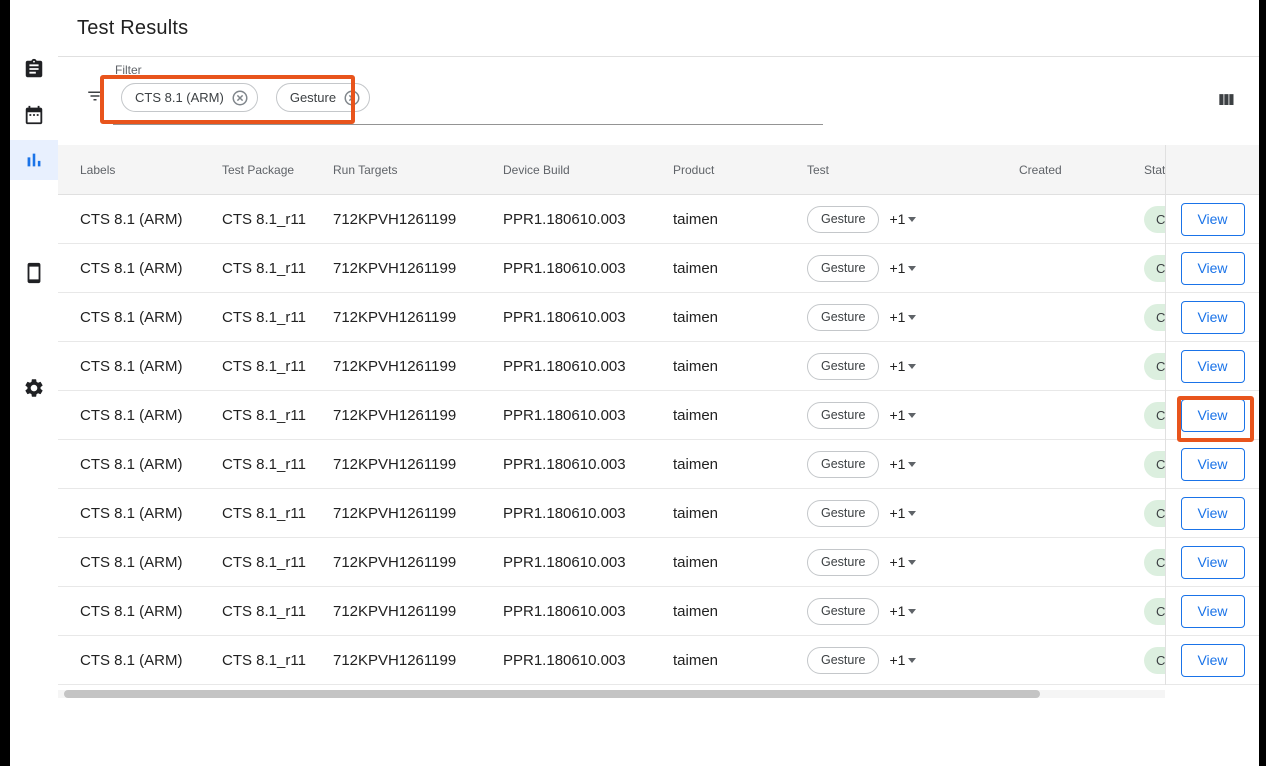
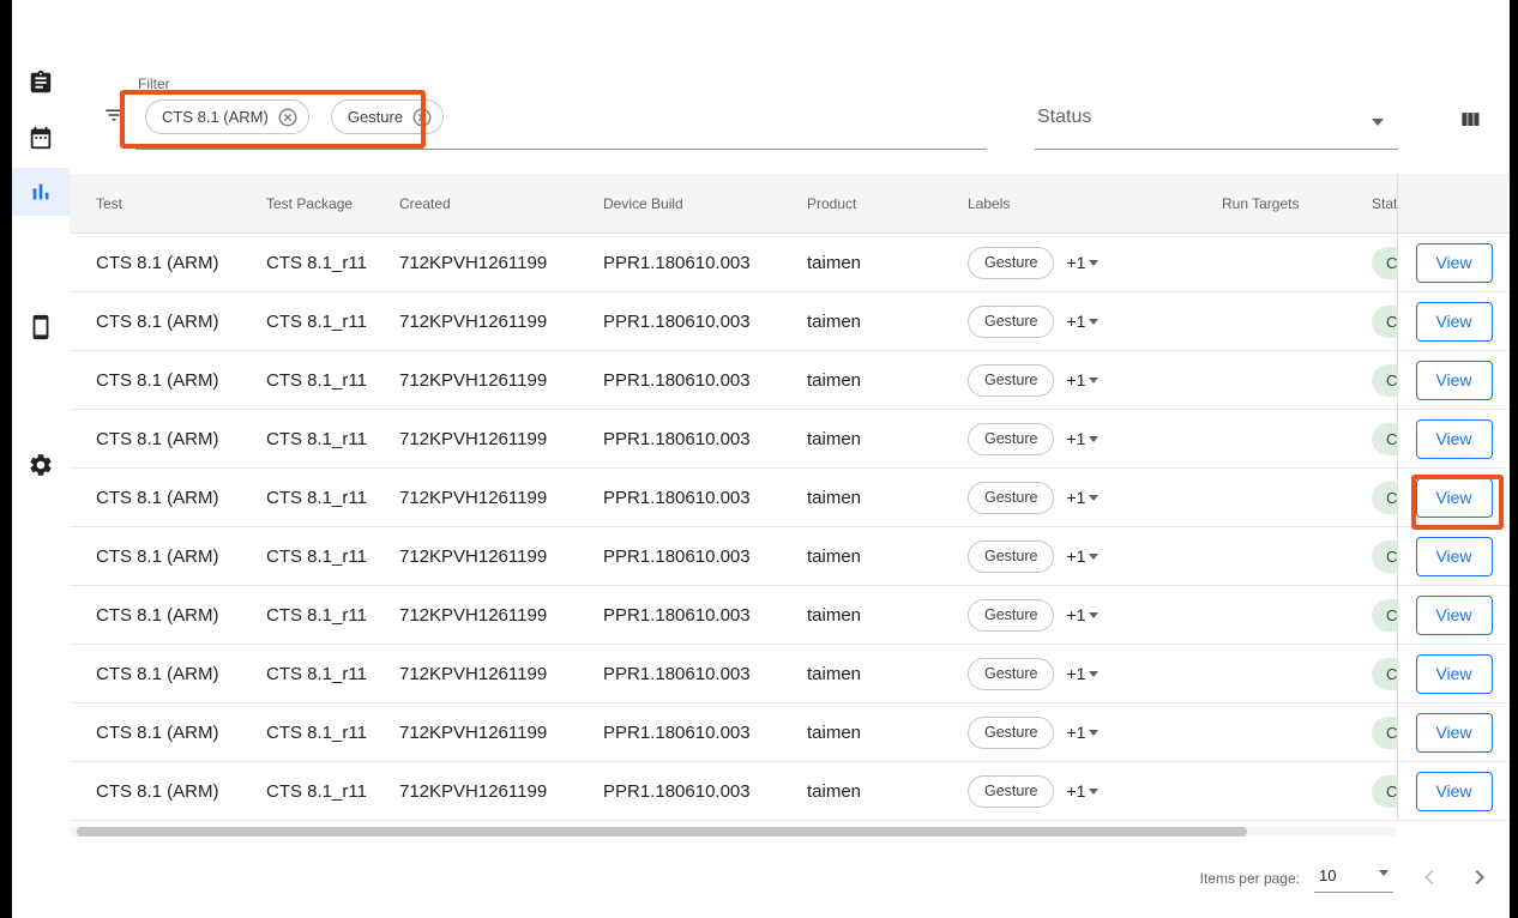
- Test Results
  Filter
  CTS 8.1 (ARM)
  Gesture
+ Status
- Labels
+ Test
  Test Package
- Run Targets
+ Created
  Device Build
  Product
- Test
+ Labels
- Created
+ Run Targets
  Stat
  CTS 8.1 (ARM)
  CTS 8.1_r11
  712KPVH1261199
  PPR1.180610.003
  taimen
  Gesture
  +1
  C
  CTS 8.1 (ARM)
  CTS 8.1_r11
  712KPVH1261199
  PPR1.180610.003
  taimen
  Gesture
  +1
  C
  CTS 8.1 (ARM)
  CTS 8.1_r11
  712KPVH1261199
  PPR1.180610.003
  taimen
  Gesture
  +1
  C
  CTS 8.1 (ARM)
  CTS 8.1_r11
  712KPVH1261199
  PPR1.180610.003
  taimen
  Gesture
  +1
  C
  CTS 8.1 (ARM)
  CTS 8.1_r11
  712KPVH1261199
  PPR1.180610.003
  taimen
  Gesture
  +1
  C
  CTS 8.1 (ARM)
  CTS 8.1_r11
  712KPVH1261199
  PPR1.180610.003
  taimen
  Gesture
  +1
  C
  CTS 8.1 (ARM)
  CTS 8.1_r11
  712KPVH1261199
  PPR1.180610.003
  taimen
  Gesture
  +1
  C
  CTS 8.1 (ARM)
  CTS 8.1_r11
  712KPVH1261199
  PPR1.180610.003
  taimen
  Gesture
  +1
  C
  CTS 8.1 (ARM)
  CTS 8.1_r11
  712KPVH1261199
  PPR1.180610.003
  taimen
  Gesture
  +1
  C
  CTS 8.1 (ARM)
  CTS 8.1_r11
  712KPVH1261199
  PPR1.180610.003
  taimen
  Gesture
  +1
  C
  View
  View
  View
  View
  View
  View
  View
  View
  View
  View
+ Items per page:
+ 10
